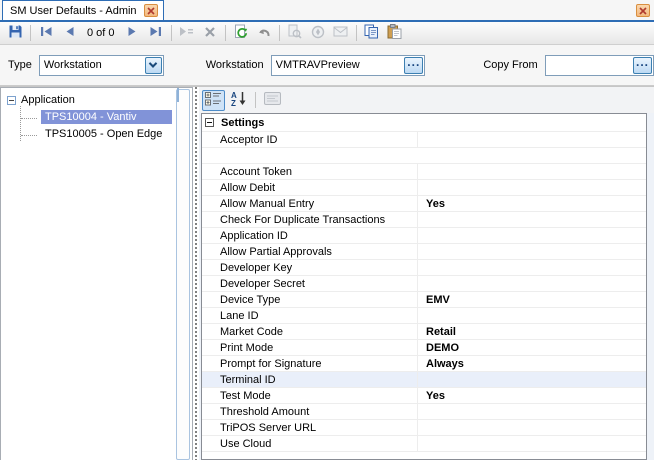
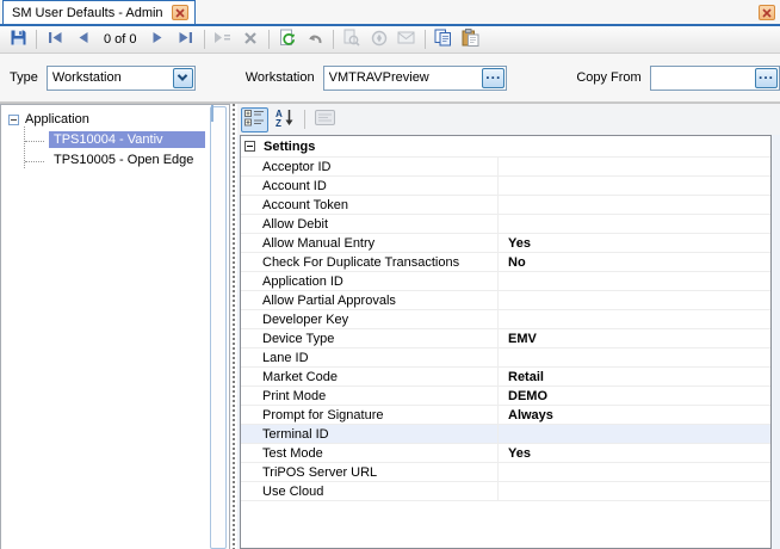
  SM User Defaults - Admin
  0 of 0
  Type
  Workstation
  Workstation
  VMTRAVPreview
  ...
  Copy From
  ...
  Application
  TPS10004 - Vantiv
  TPS10005 - Open Edge
  A
  Z
  Settings
  Acceptor ID
+ Account ID
  Account Token
  Allow Debit
  Allow Manual Entry
  Yes
  Check For Duplicate Transactions
+ No
  Application ID
  Allow Partial Approvals
  Developer Key
- Developer Secret
  Device Type
  EMV
  Lane ID
  Market Code
  Retail
  Print Mode
  DEMO
  Prompt for Signature
  Always
  Terminal ID
  Test Mode
  Yes
- Threshold Amount
  TriPOS Server URL
  Use Cloud
